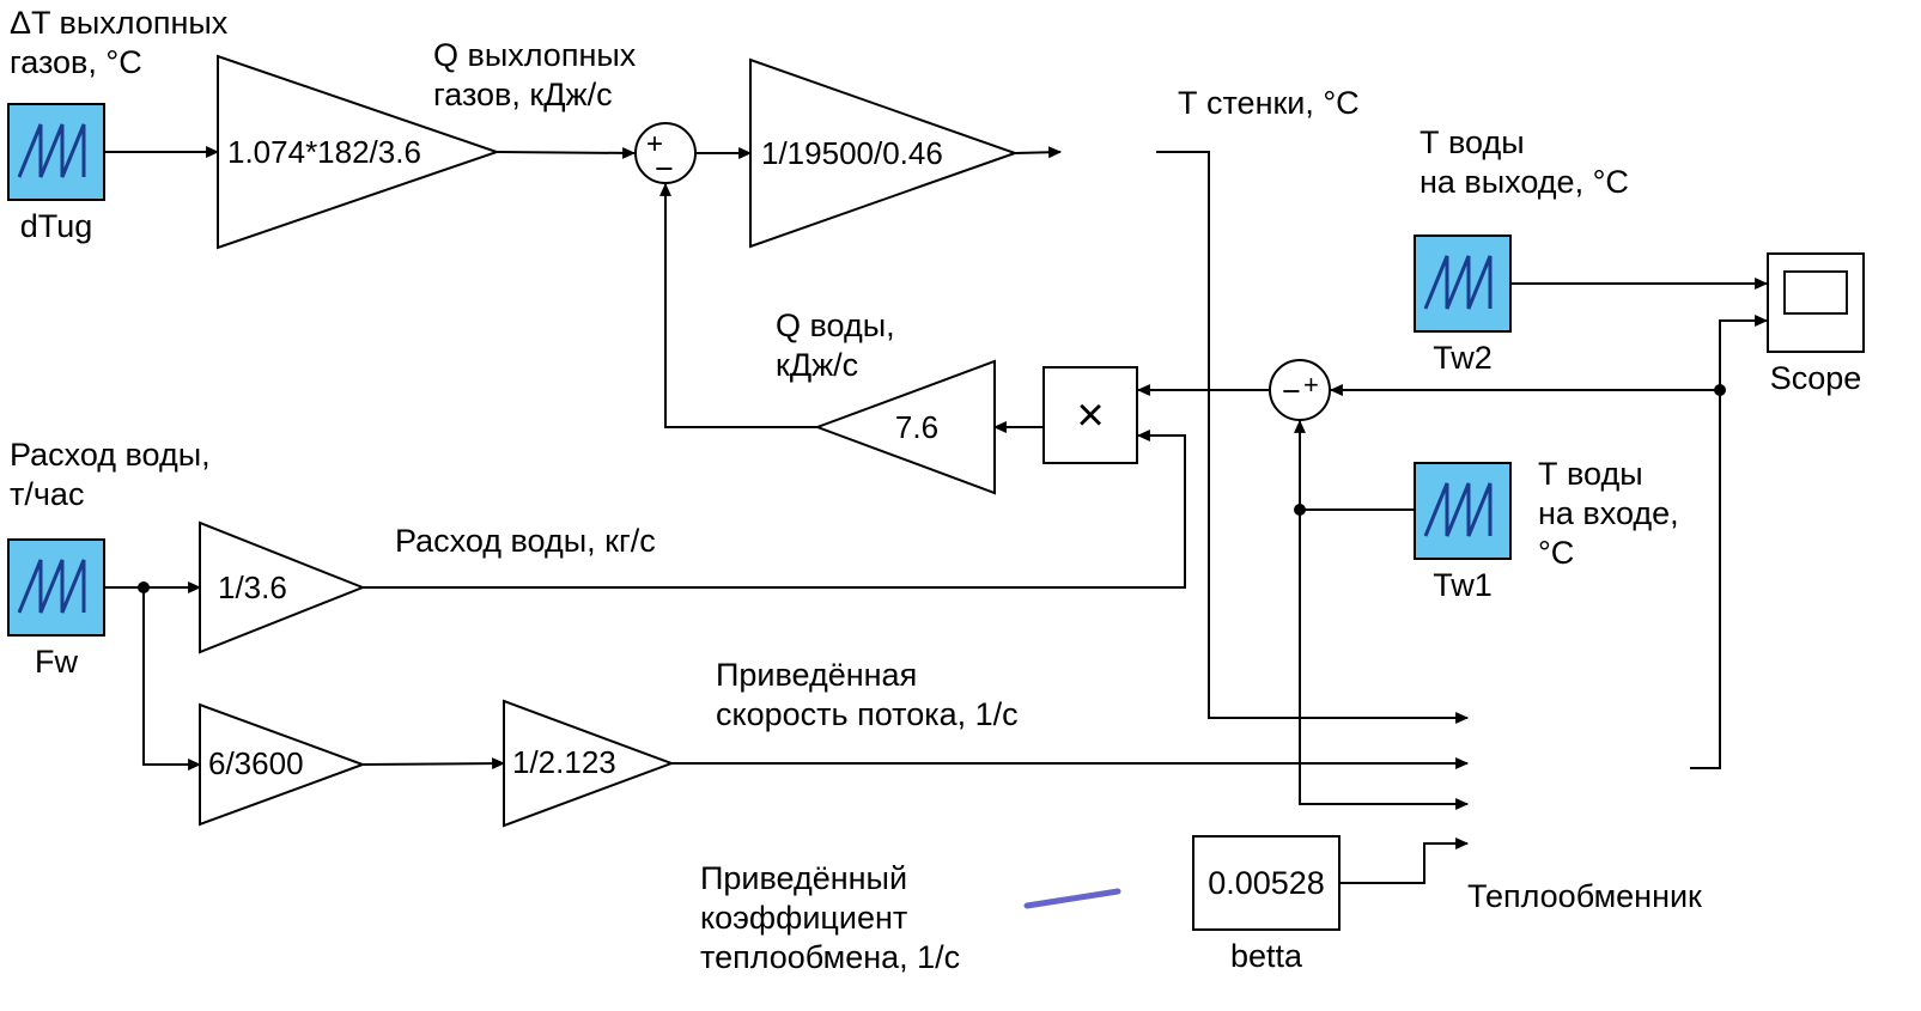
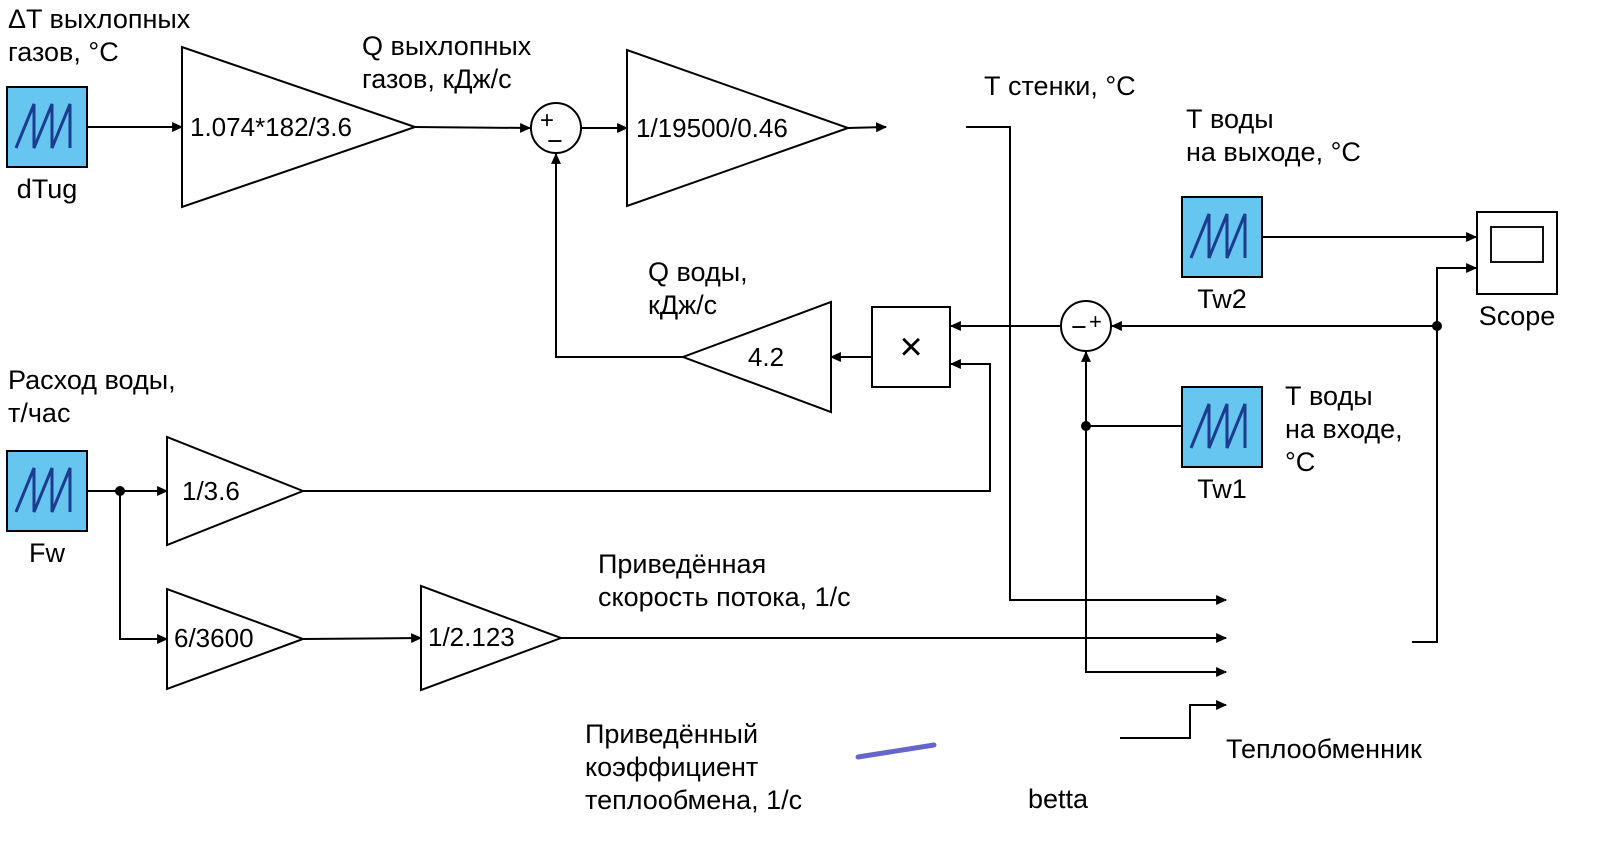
  dTug
  Fw
  Tw2
  Tw1
  +
  −
  −
  +
  ×
  Scope
  Теплообменник
- 0.00528
  betta
  1.074*182/3.6
  1/19500/0.46
- 7.6
+ 4.2
  1/3.6
  6/3600
  1/2.123
  ΔT выхлопных
  газов, °C
  Q выхлопных
  газов, кДж/с
  Т стенки, °C
  Т воды
  на выходе, °C
  Т воды
  на входе,
  °C
  Q воды,
  кДж/с
  Расход воды,
  т/час
- Расход воды, кг/с
  Приведённая
  скорость потока, 1/с
  Приведённый
  коэффициент
  теплообмена, 1/с
